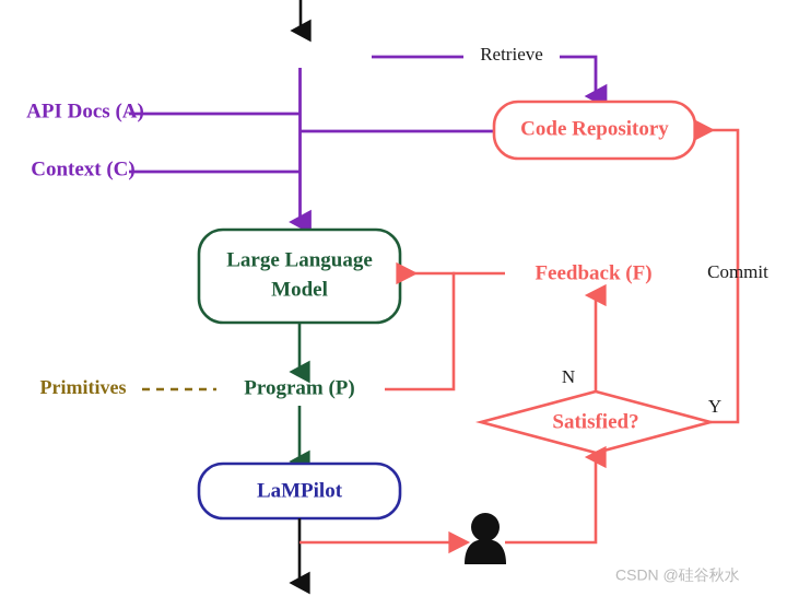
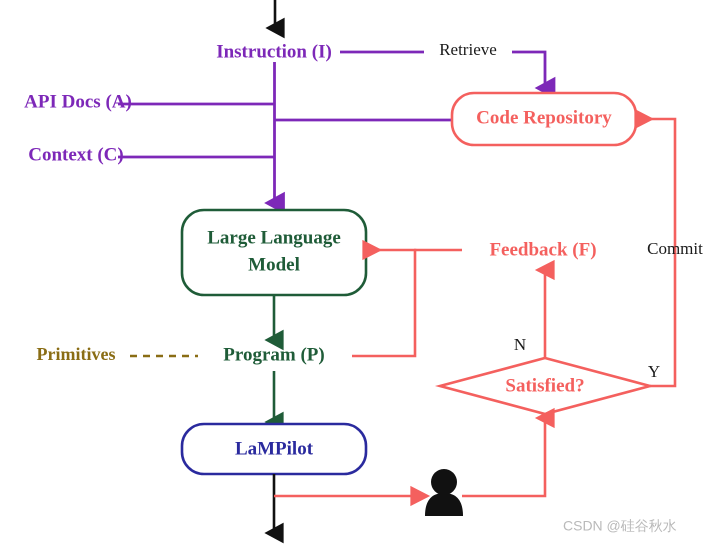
+ Instruction (I)
  API Docs (A)
  Context (C)
  Code Repository
  Large Language
  Model
  Primitives
  Program (P)
  Feedback (F)
  Satisfied?
  LaMPilot
  Retrieve
  Commit
  N
  Y
  CSDN @硅谷秋水
